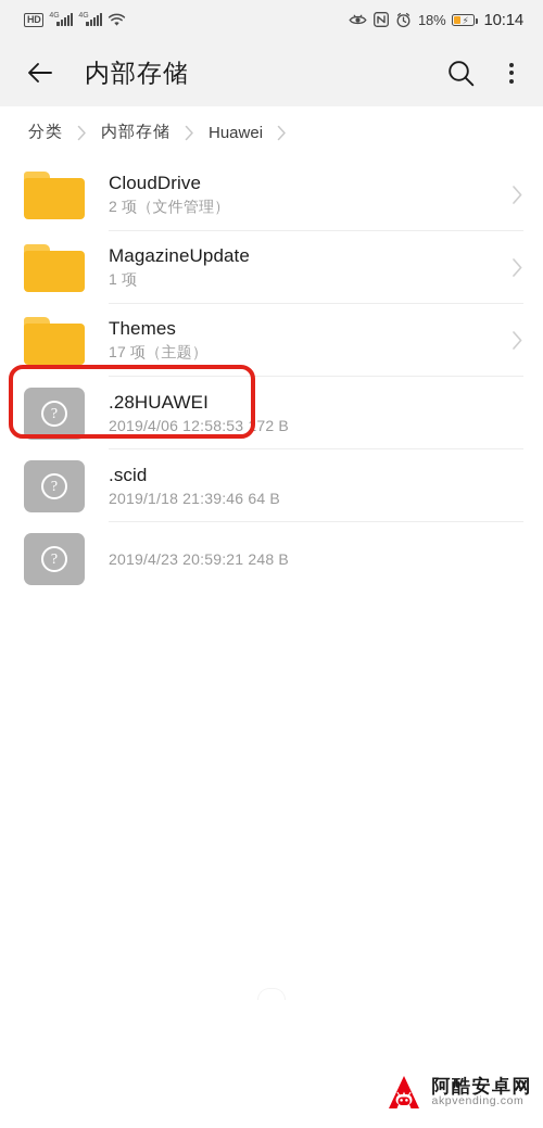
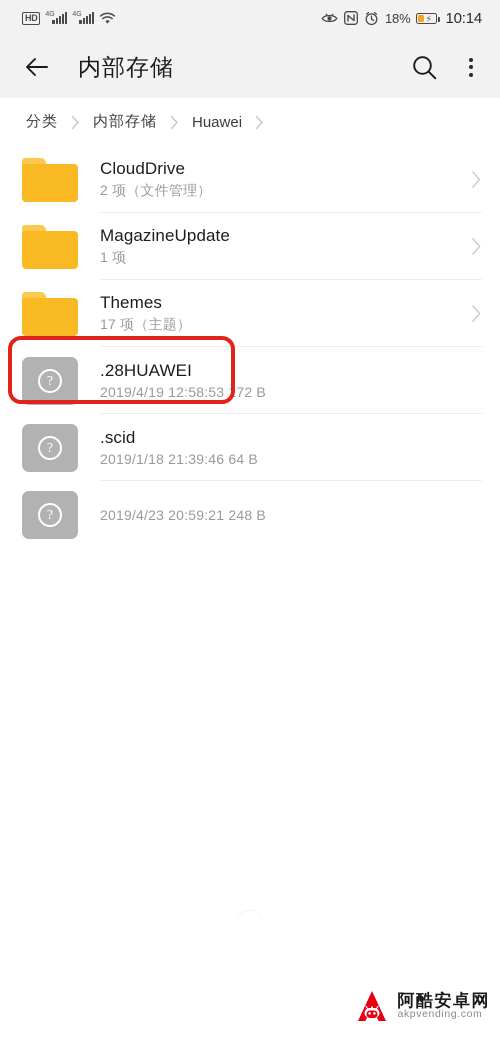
  HD
  18%
  ⚡
  10:14
  内部存储
  分类
  内部存储
  Huawei
  CloudDrive
  2 项（文件管理）
  MagazineUpdate
  1 项
  Themes
  17 项（主题）
  ?
  .28HUAWEI
- 2019/4/06 12:58:53 172 B
+ 2019/4/19 12:58:53 172 B
  ?
  .scid
  2019/1/18 21:39:46 64 B
  ?
  2019/4/23 20:59:21 248 B
  阿酷安卓网
  akpvending.com
